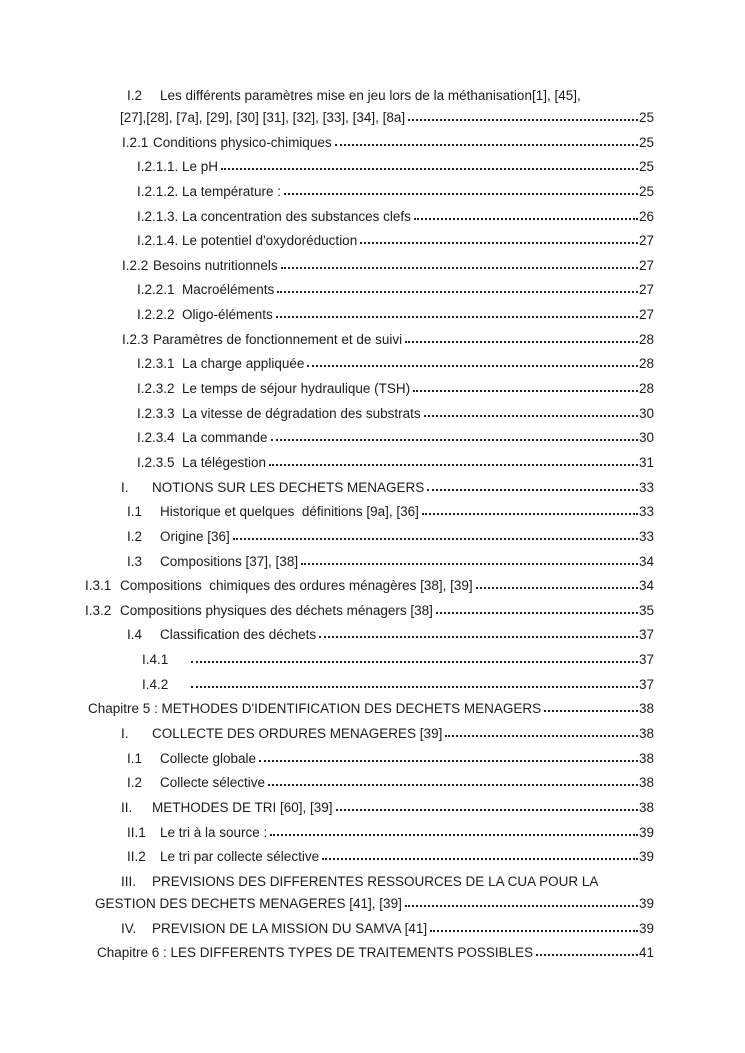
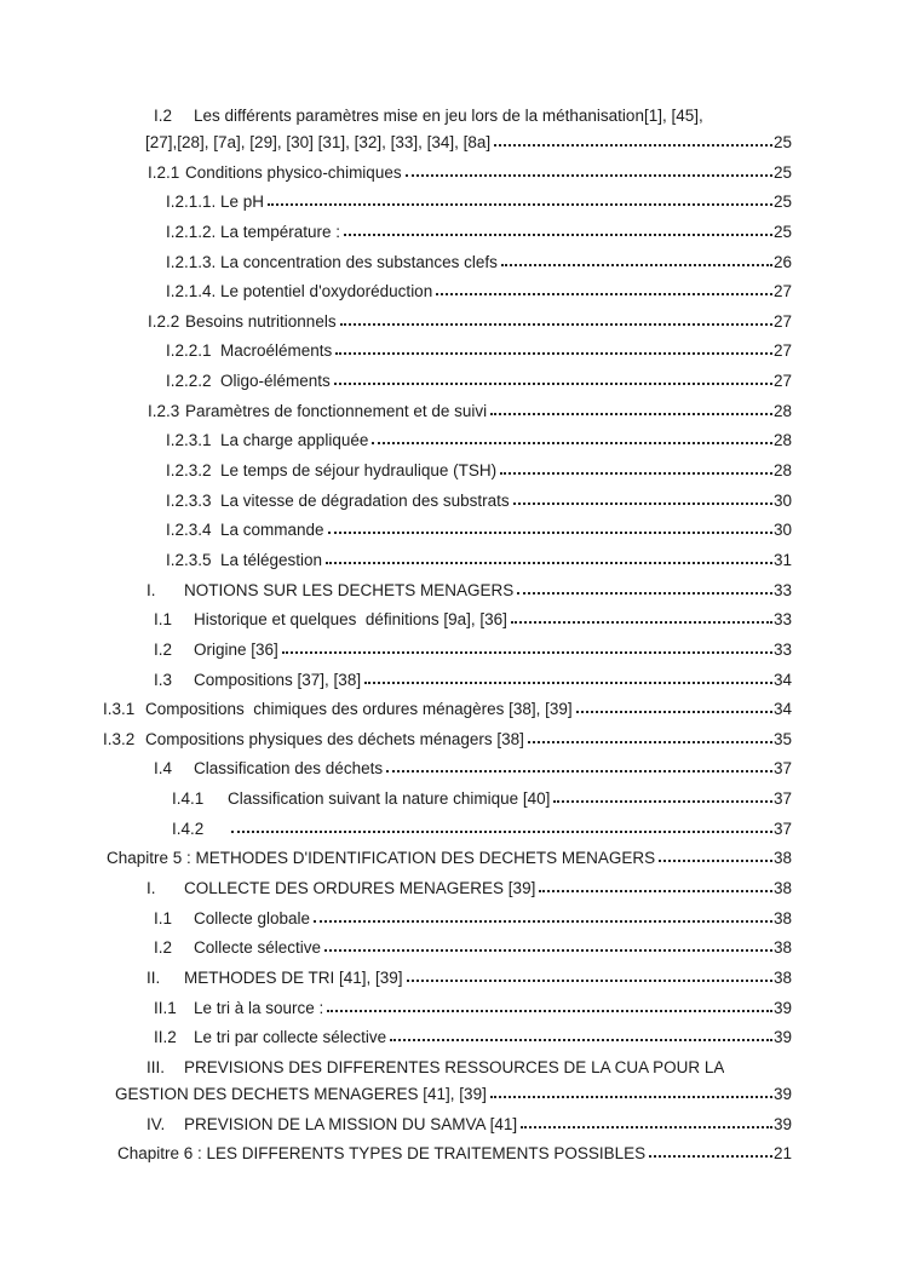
  I.2
  Les différents paramètres mise en jeu lors de la méthanisation[1], [45],
  [27],[28], [7a], [29], [30] [31], [32], [33], [34], [8a]
  25
  I.2.1
  Conditions physico-chimiques
  25
  I.2.1.1.
  Le pH
  25
  I.2.1.2.
  La température :
  25
  I.2.1.3.
  La concentration des substances clefs
  26
  I.2.1.4.
  Le potentiel d'oxydoréduction
  27
  I.2.2
  Besoins nutritionnels
  27
  I.2.2.1
  Macroéléments
  27
  I.2.2.2
  Oligo-éléments
  27
  I.2.3
  Paramètres de fonctionnement et de suivi
  28
  I.2.3.1
  La charge appliquée
  28
  I.2.3.2
  Le temps de séjour hydraulique (TSH)
  28
  I.2.3.3
  La vitesse de dégradation des substrats
  30
  I.2.3.4
  La commande
  30
  I.2.3.5
  La télégestion
  31
  I.
  NOTIONS SUR LES DECHETS MENAGERS
  33
  I.1
  Historique et quelques définitions [9a], [36]
  33
  I.2
  Origine [36]
  33
  I.3
  Compositions [37], [38]
  34
  I.3.1
  Compositions chimiques des ordures ménagères [38], [39]
  34
  I.3.2
  Compositions physiques des déchets ménagers [38]
  35
  I.4
  Classification des déchets
  37
  I.4.1
+ Classification suivant la nature chimique [40]
  37
  I.4.2
  37
  Chapitre 5 : METHODES D'IDENTIFICATION DES DECHETS MENAGERS
  38
  I.
  COLLECTE DES ORDURES MENAGERES [39]
  38
  I.1
  Collecte globale
  38
  I.2
  Collecte sélective
  38
  II.
- METHODES DE TRI [60], [39]
+ METHODES DE TRI [41], [39]
  38
  II.1
  Le tri à la source :
  39
  II.2
  Le tri par collecte sélective
  39
  III.
  PREVISIONS DES DIFFERENTES RESSOURCES DE LA CUA POUR LA
  GESTION DES DECHETS MENAGERES [41], [39]
  39
  IV.
  PREVISION DE LA MISSION DU SAMVA [41]
  39
  Chapitre 6 : LES DIFFERENTS TYPES DE TRAITEMENTS POSSIBLES
- 41
+ 21
